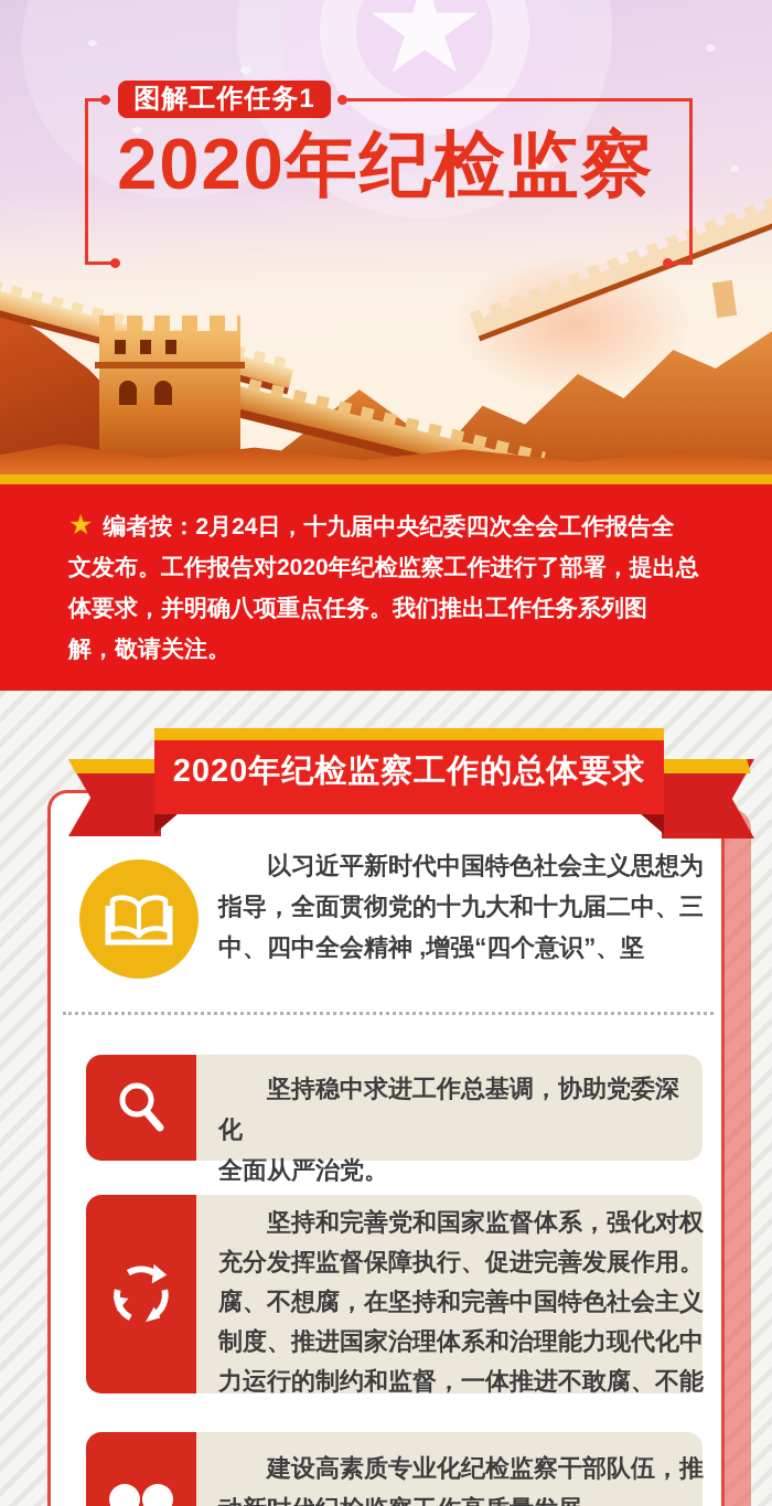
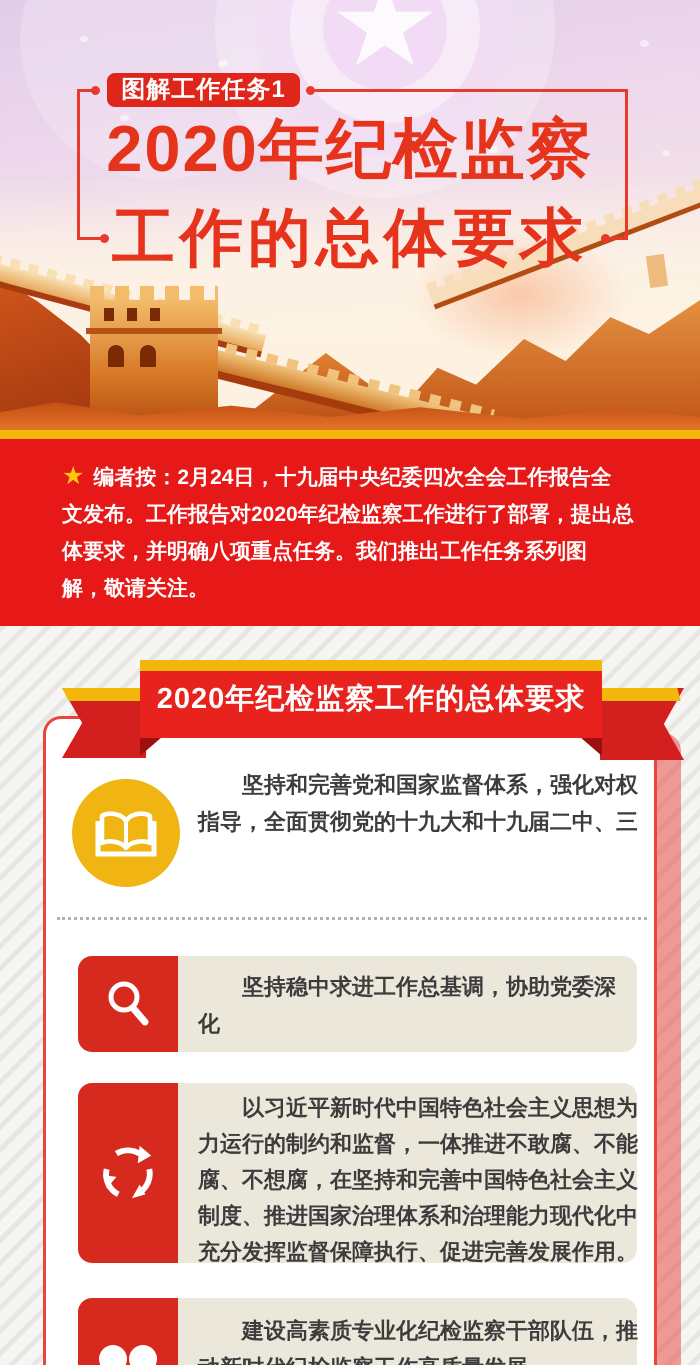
  图解工作任务1
  2020年纪检监察
+ 工作的总体要求
  ★ 编者按：2月24日，十九届中央纪委四次全会工作报告全
  文发布。工作报告对2020年纪检监察工作进行了部署，提出总
  体要求，并明确八项重点任务。我们推出工作任务系列图
  解，敬请关注。
  2020年纪检监察工作的总体要求
- 以习近平新时代中国特色社会主义思想为
+ 坚持和完善党和国家监督体系，强化对权
  指导，全面贯彻党的十九大和十九届二中、三
- 中、四中全会精神 ,增强“四个意识”、坚
  坚持稳中求进工作总基调，协助党委深化
- 全面从严治党。
- 坚持和完善党和国家监督体系，强化对权
+ 以习近平新时代中国特色社会主义思想为
- 充分发挥监督保障执行、促进完善发展作用。
+ 力运行的制约和监督，一体推进不敢腐、不能
  腐、不想腐，在坚持和完善中国特色社会主义
  制度、推进国家治理体系和治理能力现代化中
- 力运行的制约和监督，一体推进不敢腐、不能
+ 充分发挥监督保障执行、促进完善发展作用。
  建设高素质专业化纪检监察干部队伍，推
